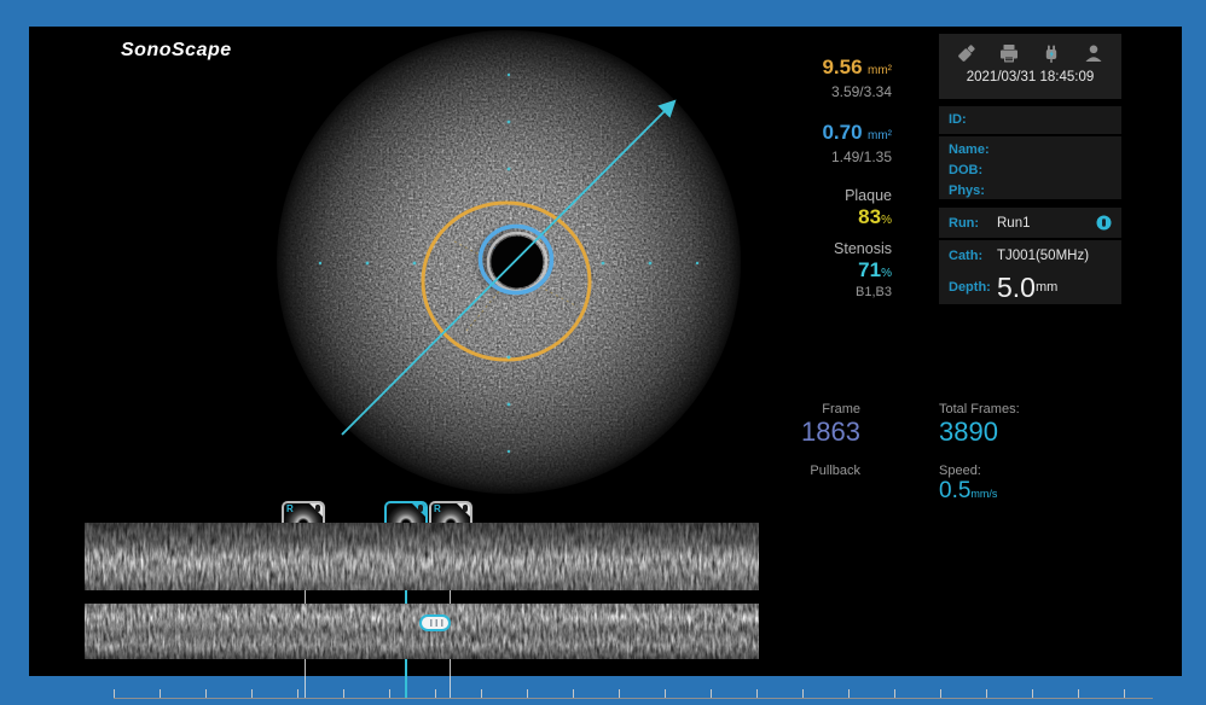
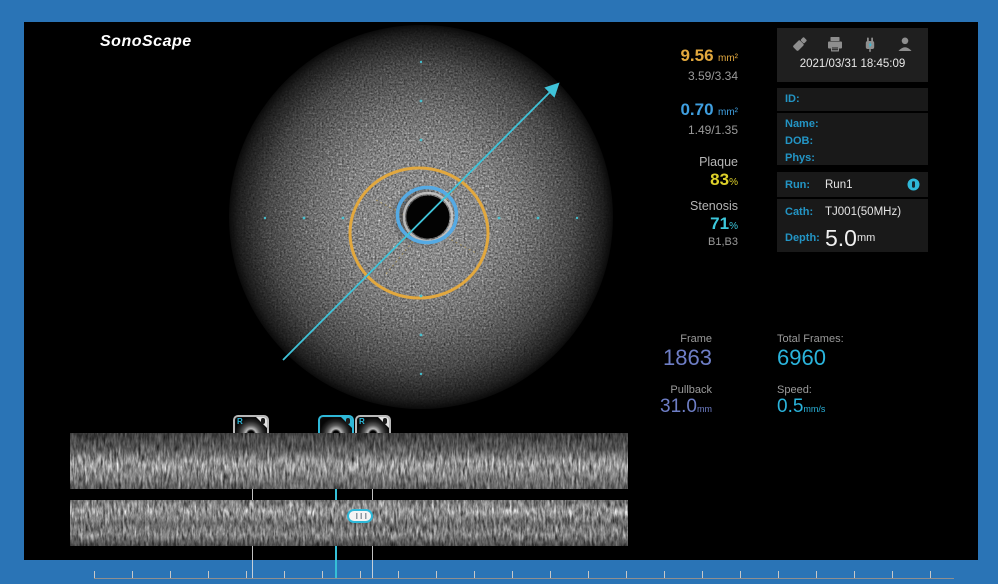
  SonoScape
  9.56 mm²
  3.59/3.34
  0.70 mm²
  1.49/1.35
  Plaque
  83%
  Stenosis
  71%
  B1,B3
  2021/03/31 18:45:09
  ID:
  Name:
  DOB:
  Phys:
  Run:
  Run1
  Cath:
  TJ001(50MHz)
  Depth:
  5.0
  mm
  Frame
  1863
  Pullback
+ 31.0mm
  Total Frames:
- 3890
+ 6960
  Speed:
  0.5mm/s
  R
  R
